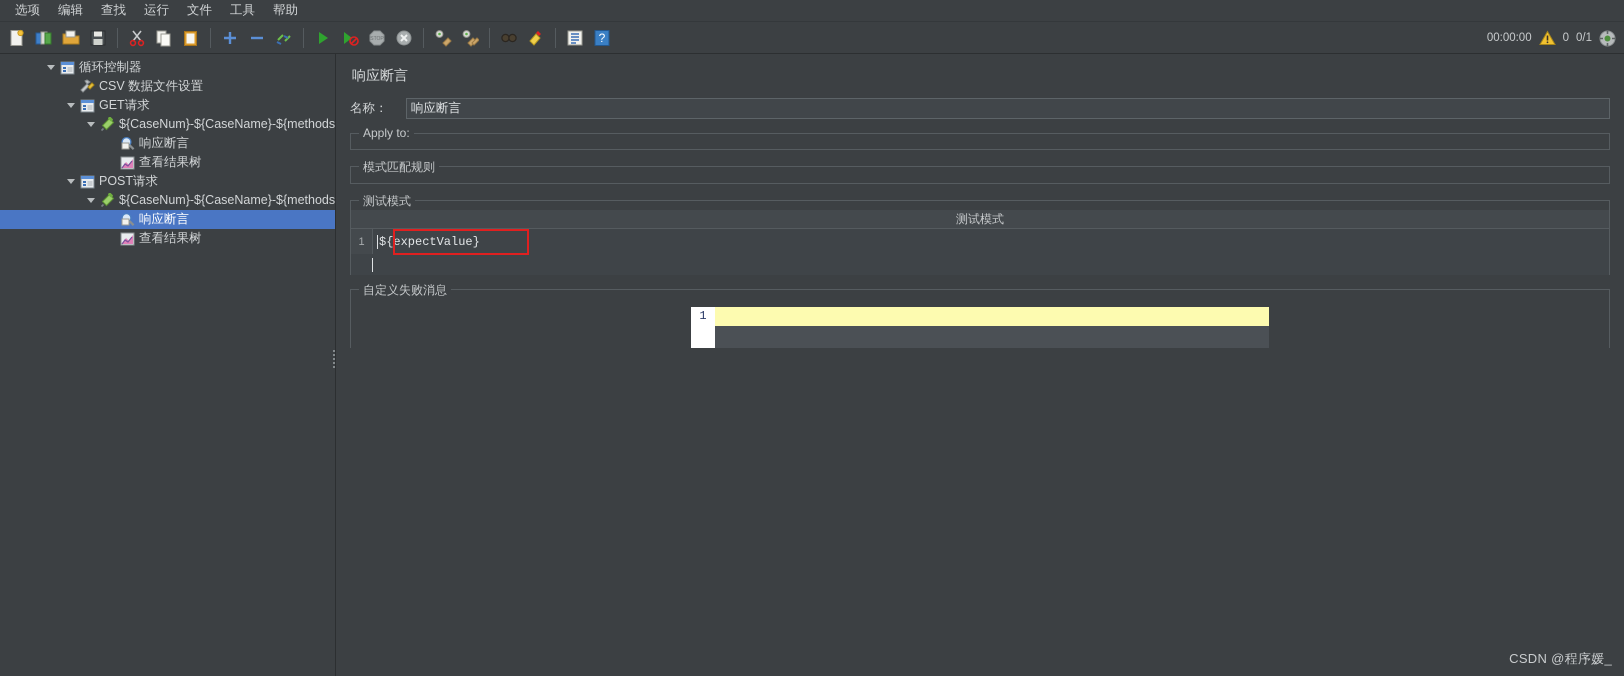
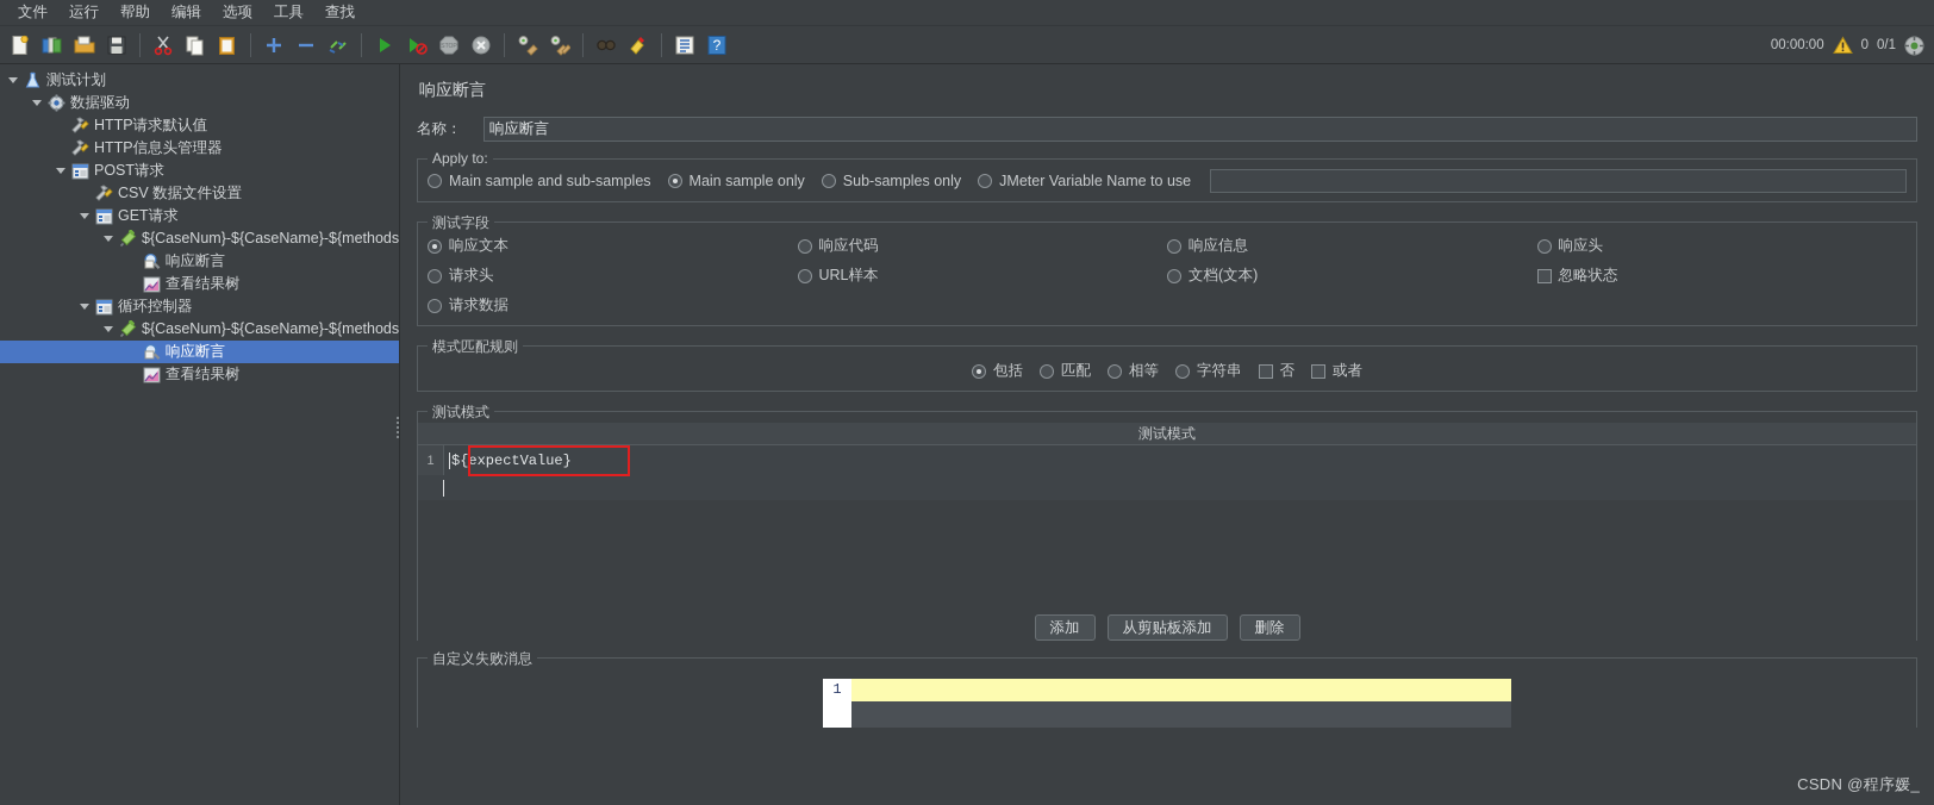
- 选项
+ 文件
- 编辑
+ 运行
- 查找
+ 帮助
- 运行
+ 编辑
- 文件
+ 选项
  工具
- 帮助
+ 查找
  ?
  00:00:00
  0
  0/1
+ 测试计划
+ 数据驱动
+ HTTP请求默认值
+ HTTP信息头管理器
- 循环控制器
+ POST请求
  CSV 数据文件设置
  GET请求
  ${CaseNum}-${CaseName}-${methods
  响应断言
  查看结果树
- POST请求
+ 循环控制器
  ${CaseNum}-${CaseName}-${methods
  响应断言
  查看结果树
  响应断言
  名称：
  响应断言
  Apply to:
+ Main sample and sub-samples
+ Main sample only
+ Sub-samples only
+ JMeter Variable Name to use
+ 测试字段
+ 响应文本
+ 响应代码
+ 响应信息
+ 响应头
+ 请求头
+ URL样本
+ 文档(文本)
+ 忽略状态
+ 请求数据
  模式匹配规则
+ 包括
+ 匹配
+ 相等
+ 字符串
+ 否
+ 或者
  测试模式
  测试模式
  1
  ${expectValue}
+ 添加
+ 从剪贴板添加
+ 删除
  自定义失败消息
  1
  CSDN @程序媛_
